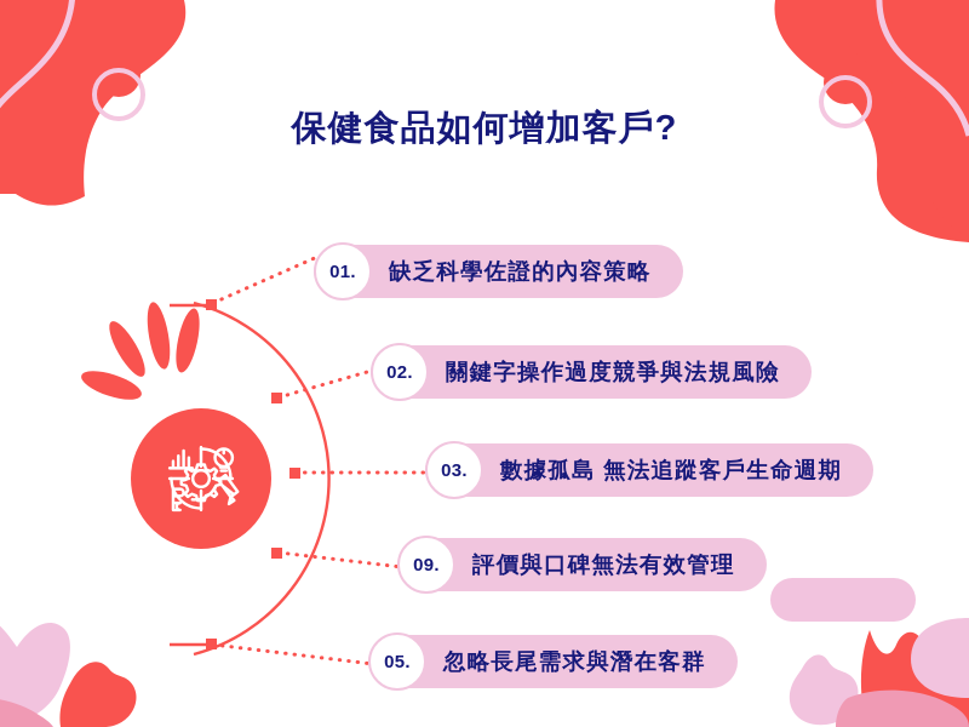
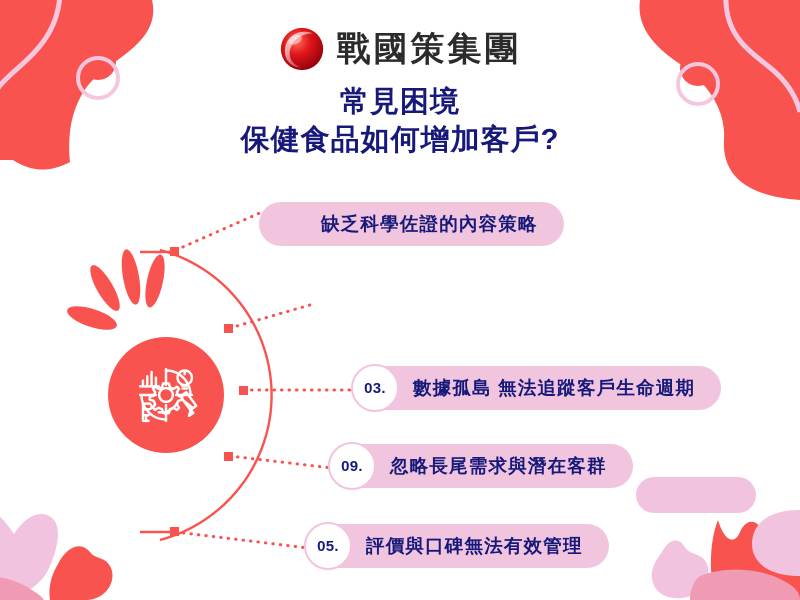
+ 戰國策集團
+ 常見困境
  保健食品如何增加客戶?
  缺乏科學佐證的內容策略
- 01.
- 關鍵字操作過度競爭與法規風險
- 02.
  數據孤島 無法追蹤客戶生命週期
  03.
- 評價與口碑無法有效管理
+ 忽略長尾需求與潛在客群
  09.
- 忽略長尾需求與潛在客群
+ 評價與口碑無法有效管理
  05.
